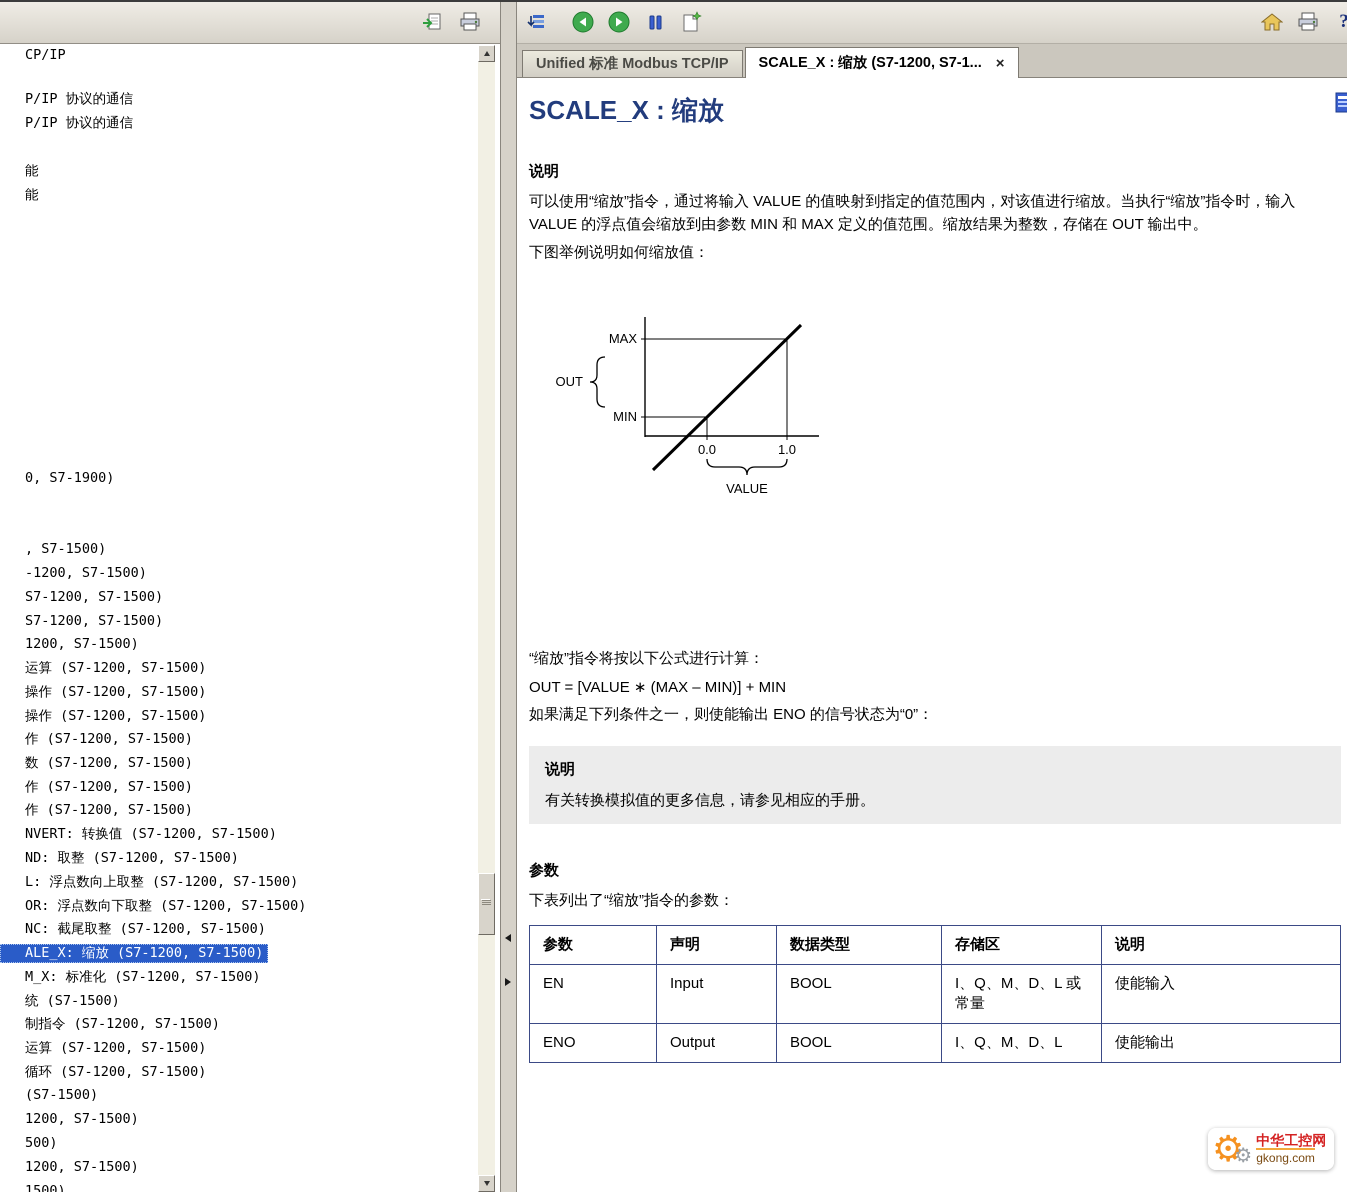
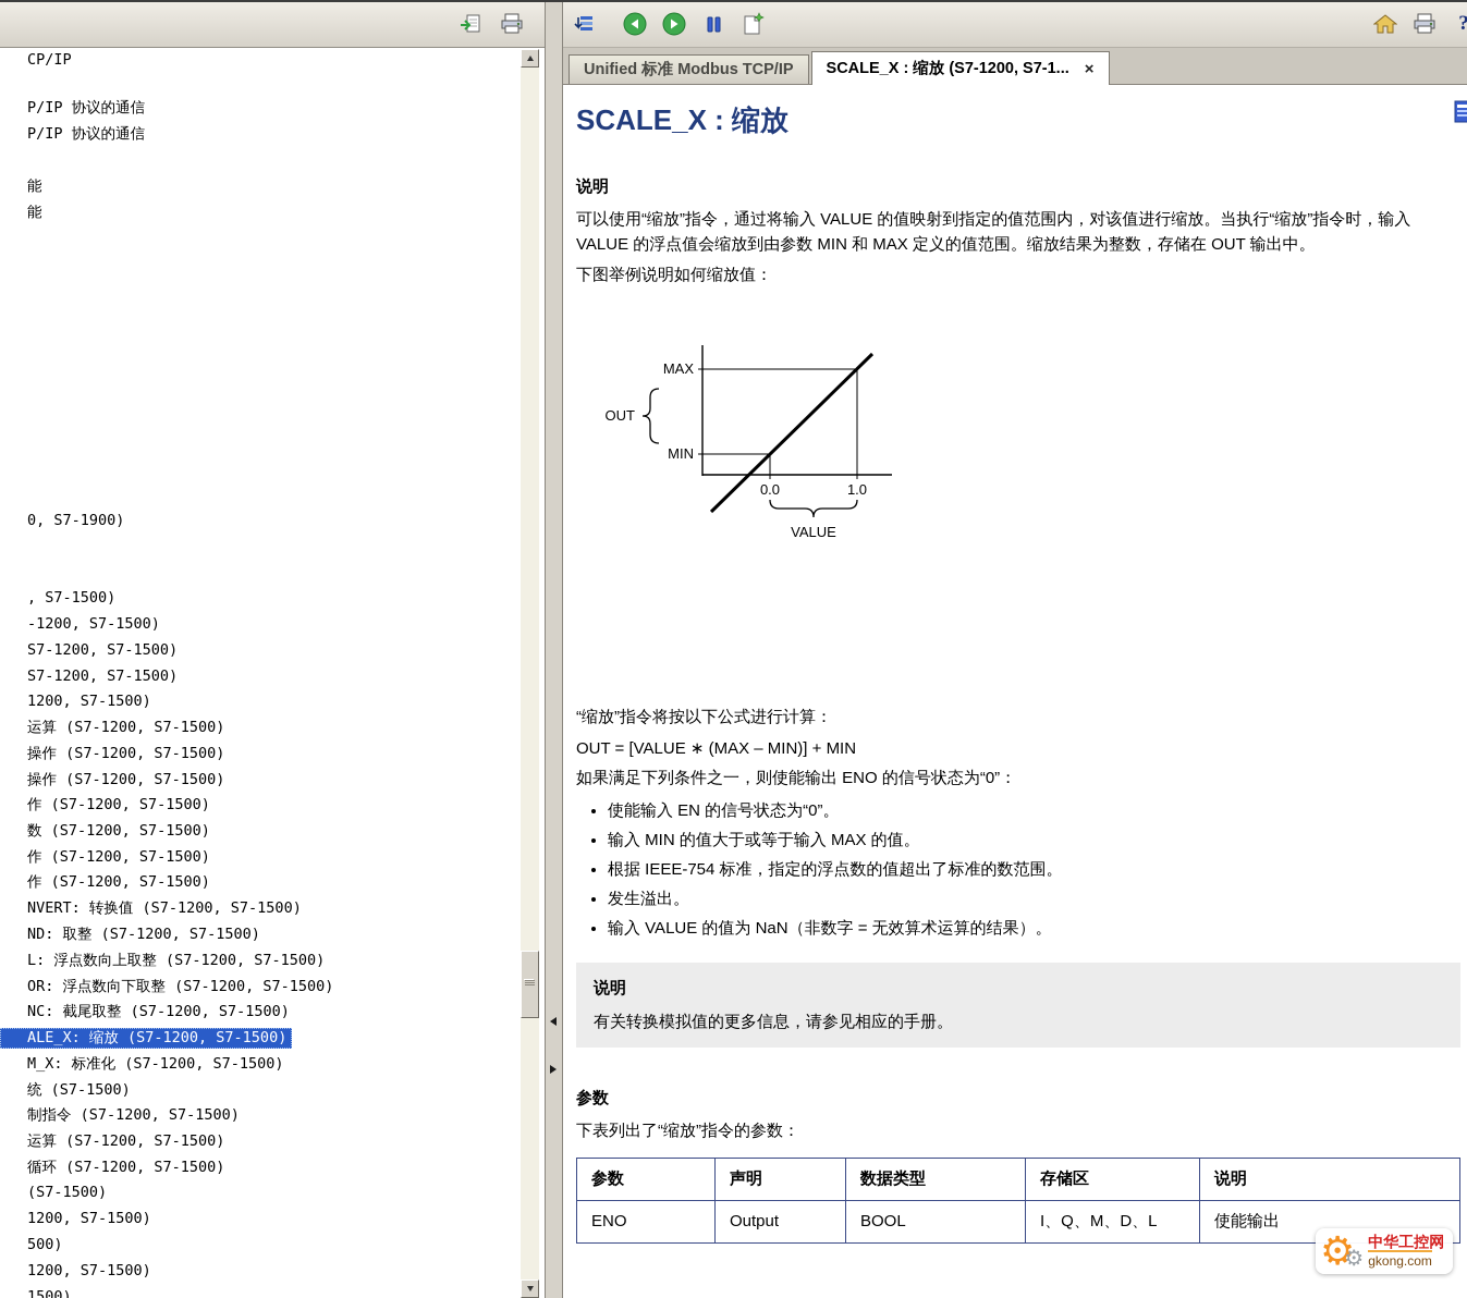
  CP/IP
  P/IP 协议的通信
  P/IP 协议的通信
  能
  能
  0, S7-1900)
  , S7-1500)
  -1200, S7-1500)
  S7-1200, S7-1500)
  S7-1200, S7-1500)
  1200, S7-1500)
  运算 (S7-1200, S7-1500)
  操作 (S7-1200, S7-1500)
  操作 (S7-1200, S7-1500)
  作 (S7-1200, S7-1500)
  数 (S7-1200, S7-1500)
  作 (S7-1200, S7-1500)
  作 (S7-1200, S7-1500)
  NVERT: 转换值 (S7-1200, S7-1500)
  ND: 取整 (S7-1200, S7-1500)
  L: 浮点数向上取整 (S7-1200, S7-1500)
  OR: 浮点数向下取整 (S7-1200, S7-1500)
  NC: 截尾取整 (S7-1200, S7-1500)
  ALE_X: 缩放 (S7-1200, S7-1500)
  M_X: 标准化 (S7-1200, S7-1500)
  统 (S7-1500)
  制指令 (S7-1200, S7-1500)
  运算 (S7-1200, S7-1500)
  循环 (S7-1200, S7-1500)
  (S7-1500)
  1200, S7-1500)
  500)
  1200, S7-1500)
  1500)
  ?
  Unified 标准 Modbus TCP/IP
  SCALE_X : 缩放 (S7-1200, S7-1...
  ×
  SCALE_X : 缩放
  说明
  可以使用“缩放”指令，通过将输入 VALUE 的值映射到指定的值范围内，对该值进行缩放。当执行“缩放”指令时，输入 VALUE 的浮点值会缩放到由参数 MIN 和 MAX 定义的值范围。缩放结果为整数，存储在 OUT 输出中。
  下图举例说明如何缩放值：
  MAX
  MIN
  OUT
  0.0
  1.0
  VALUE
  “缩放”指令将按以下公式进行计算：
  OUT = [VALUE ∗ (MAX – MIN)] + MIN
  如果满足下列条件之一，则使能输出 ENO 的信号状态为“0”：
+ 使能输入 EN 的信号状态为“0”。
+ 输入 MIN 的值大于或等于输入 MAX 的值。
+ 根据 IEEE-754 标准，指定的浮点数的值超出了标准的数范围。
+ 发生溢出。
+ 输入 VALUE 的值为 NaN（非数字 = 无效算术运算的结果）。
  说明
  有关转换模拟值的更多信息，请参见相应的手册。
  参数
  下表列出了“缩放”指令的参数：
  参数	声明	数据类型	存储区	说明
- EN	Input	BOOL	I、Q、M、D、L 或常量	使能输入
  ENO	Output	BOOL	I、Q、M、D、L	使能输出
  中华工控网
  gkong.com
